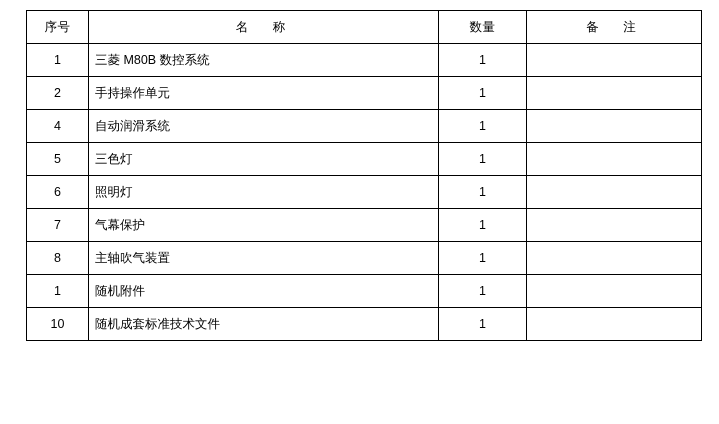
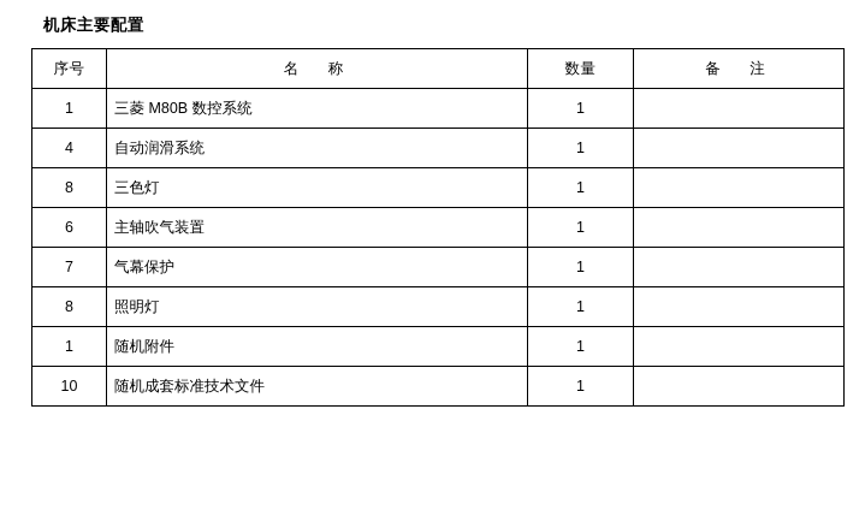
+ 机床主要配置
  序号	名 称	数量	备 注
  1	三菱 M80B 数控系统	1
- 2	手持操作单元	1
  4	自动润滑系统	1
- 5	三色灯	1
+ 8	三色灯	1
- 6	照明灯	1
+ 6	主轴吹气装置	1
  7	气幕保护	1
- 8	主轴吹气装置	1
+ 8	照明灯	1
  1	随机附件	1
  10	随机成套标准技术文件	1
